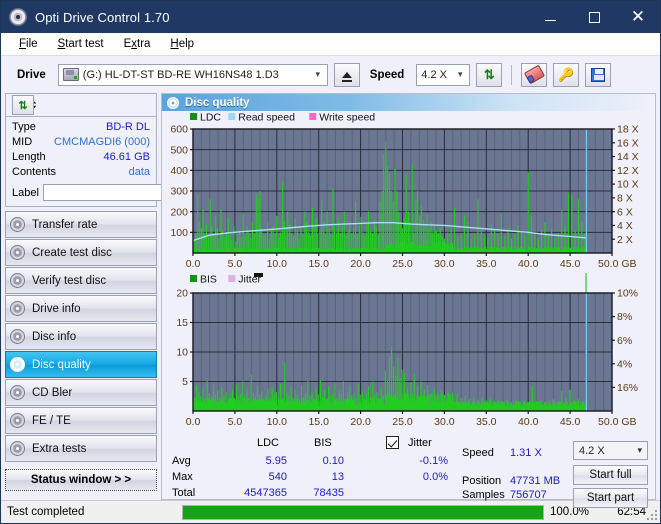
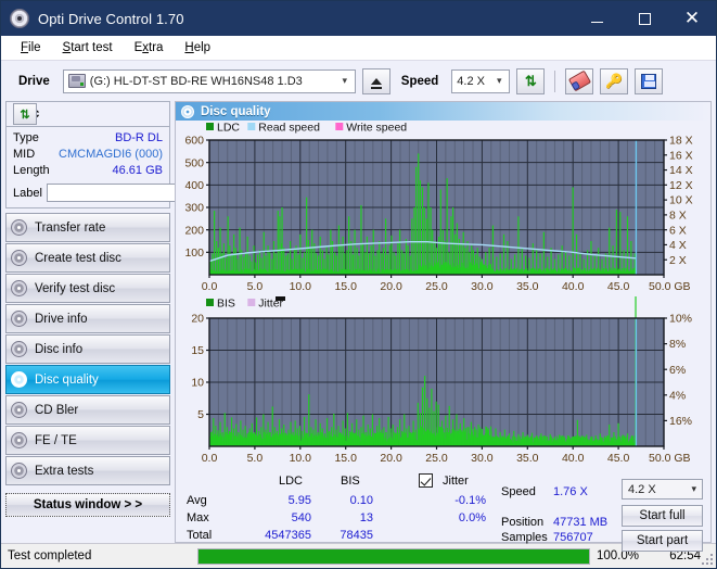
  Opti Drive Control 1.70
  ✕
  File
  Start test
  Extra
  Help
  Drive
  (G:) HL-DT-ST BD-RE WH16NS48 1.D3
  ▾
  Speed
  4.2 X
  ▾
  ⇅
  🔑
  ⇅
  Type
  BD-R DL
  MID
  CMCMAGDI6 (000)
  Length
  46.61 GB
- Contents
- data
  Label
  Transfer rate
  Create test disc
  Verify test disc
  Drive info
  Disc info
  Disc quality
  CD Bler
  FE / TE
  Extra tests
  Status window > >
  Disc quality
  LDC
  Read speed
  Write speed
  100
  200
  300
  400
  500
  600
  2 X
  4 X
  6 X
  8 X
  10 X
  12 X
  14 X
  16 X
  18 X
  0.0
  5.0
  10.0
  15.0
  20.0
  25.0
  30.0
  35.0
  40.0
  45.0
  50.0 GB
  BIS
  Jitter
  5
  10
  15
  20
  16%
  4%
  6%
  8%
  10%
  0.0
  5.0
  10.0
  15.0
  20.0
  25.0
  30.0
  35.0
  40.0
  45.0
  50.0 GB
  LDC
  BIS
  Jitter
  Avg
  5.95
  0.10
  -0.1%
  Max
  540
  13
  0.0%
  Total
  4547365
  78435
  Speed
- 1.31 X
+ 1.76 X
  Position
  47731 MB
  Samples
  756707
  4.2 X
  ▾
  Start full
  Start part
  Test completed
  100.0%
  62:54
